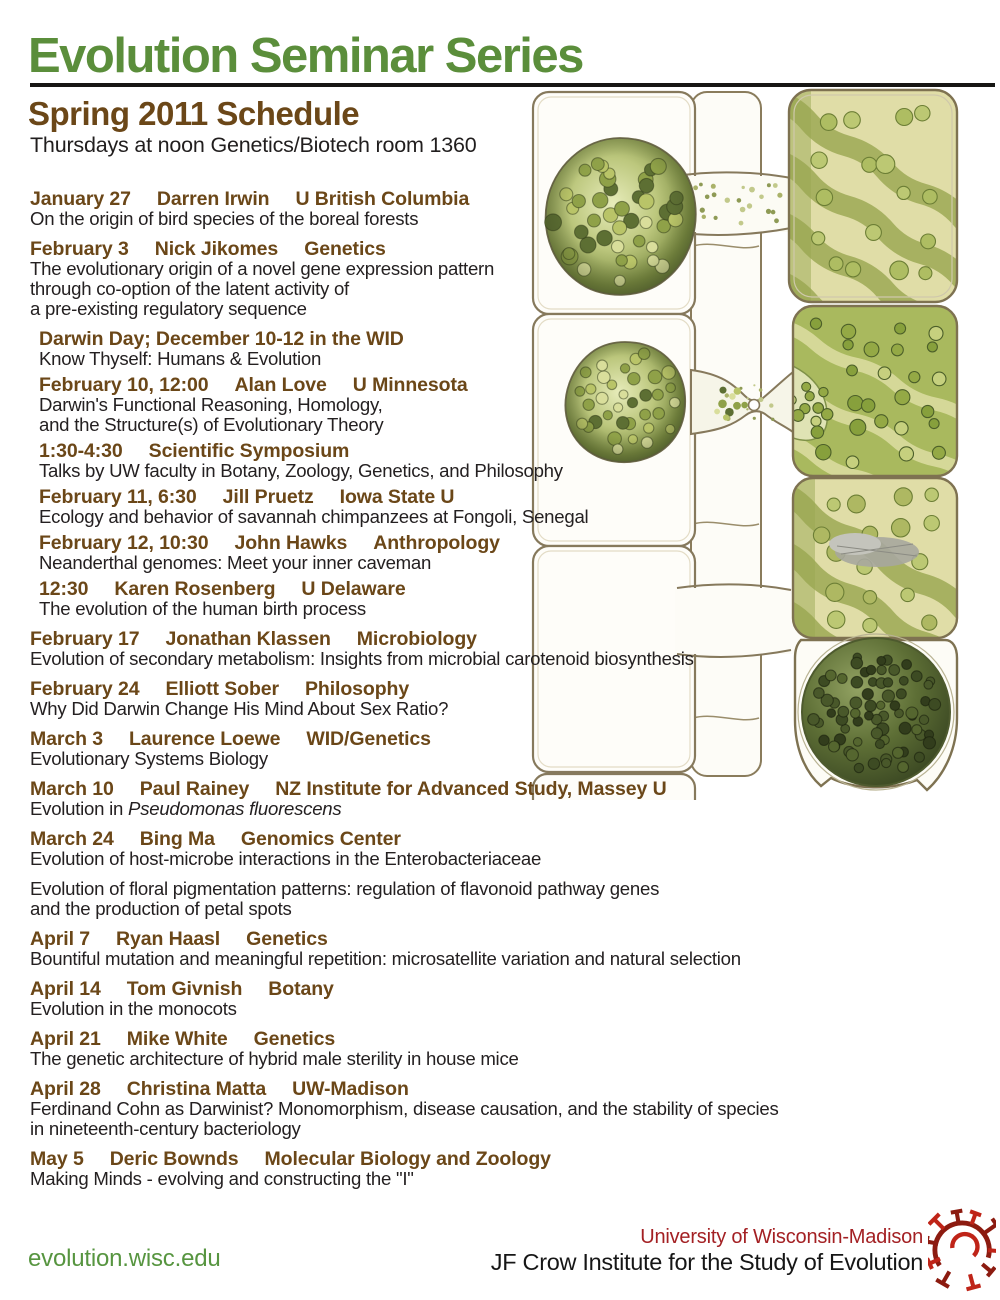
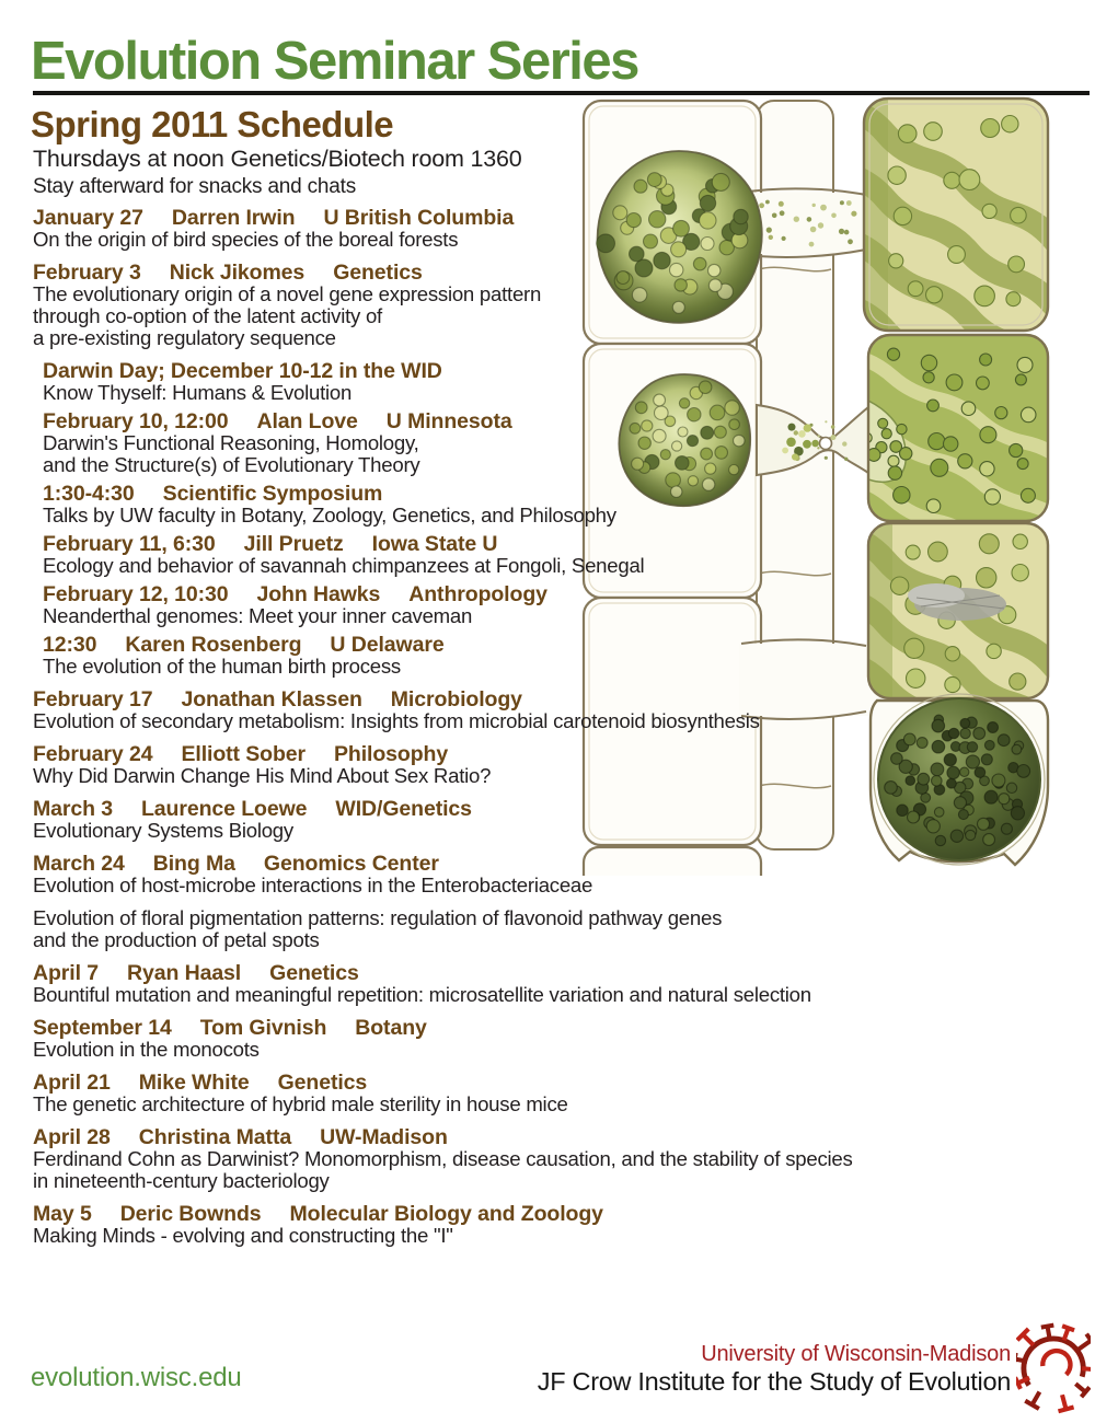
  Evolution Seminar Series
  Spring 2011 Schedule
  Thursdays at noon Genetics/Biotech room 1360
+ Stay afterward for snacks and chats
  January 27 Darren Irwin U British Columbia
  On the origin of bird species of the boreal forests
  February 3 Nick Jikomes Genetics
  The evolutionary origin of a novel gene expression pattern
  through co-option of the latent activity of
  a pre-existing regulatory sequence
  Darwin Day; December 10-12 in the WID
  Know Thyself: Humans & Evolution
  February 10, 12:00 Alan Love U Minnesota
  Darwin's Functional Reasoning, Homology,
  and the Structure(s) of Evolutionary Theory
  1:30-4:30 Scientific Symposium
  Talks by UW faculty in Botany, Zoology, Genetics, and Philosophy
  February 11, 6:30 Jill Pruetz Iowa State U
  Ecology and behavior of savannah chimpanzees at Fongoli, Senegal
  February 12, 10:30 John Hawks Anthropology
  Neanderthal genomes: Meet your inner caveman
  12:30 Karen Rosenberg U Delaware
  The evolution of the human birth process
  February 17 Jonathan Klassen Microbiology
  Evolution of secondary metabolism: Insights from microbial carotenoid biosynthesis
  February 24 Elliott Sober Philosophy
  Why Did Darwin Change His Mind About Sex Ratio?
  March 3 Laurence Loewe WID/Genetics
  Evolutionary Systems Biology
- March 10 Paul Rainey NZ Institute for Advanced Study, Massey U
- Evolution in Pseudomonas fluorescens
  March 24 Bing Ma Genomics Center
  Evolution of host-microbe interactions in the Enterobacteriaceae
  Evolution of floral pigmentation patterns: regulation of flavonoid pathway genes
  and the production of petal spots
  April 7 Ryan Haasl Genetics
  Bountiful mutation and meaningful repetition: microsatellite variation and natural selection
- April 14 Tom Givnish Botany
+ September 14 Tom Givnish Botany
  Evolution in the monocots
  April 21 Mike White Genetics
  The genetic architecture of hybrid male sterility in house mice
  April 28 Christina Matta UW-Madison
  Ferdinand Cohn as Darwinist? Monomorphism, disease causation, and the stability of species
  in nineteenth-century bacteriology
  May 5 Deric Bownds Molecular Biology and Zoology
  Making Minds - evolving and constructing the "I"
  evolution.wisc.edu
  University of Wisconsin-Madison
  JF Crow Institute for the Study of Evolution
